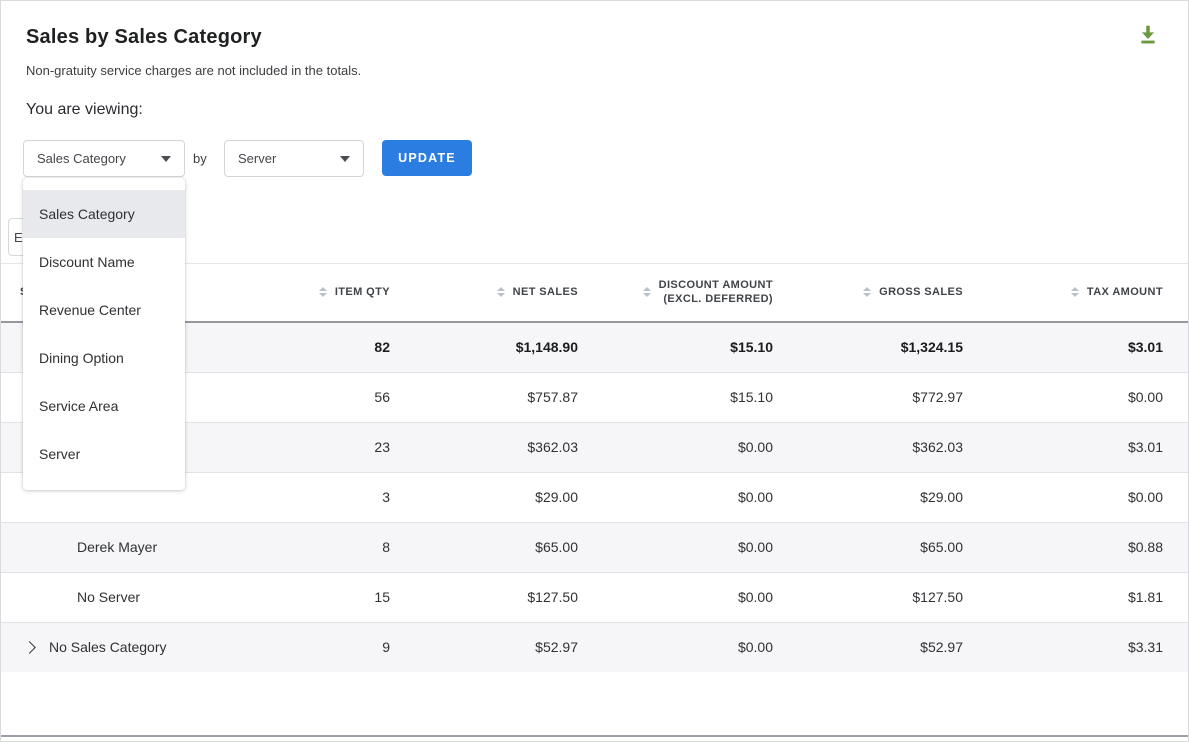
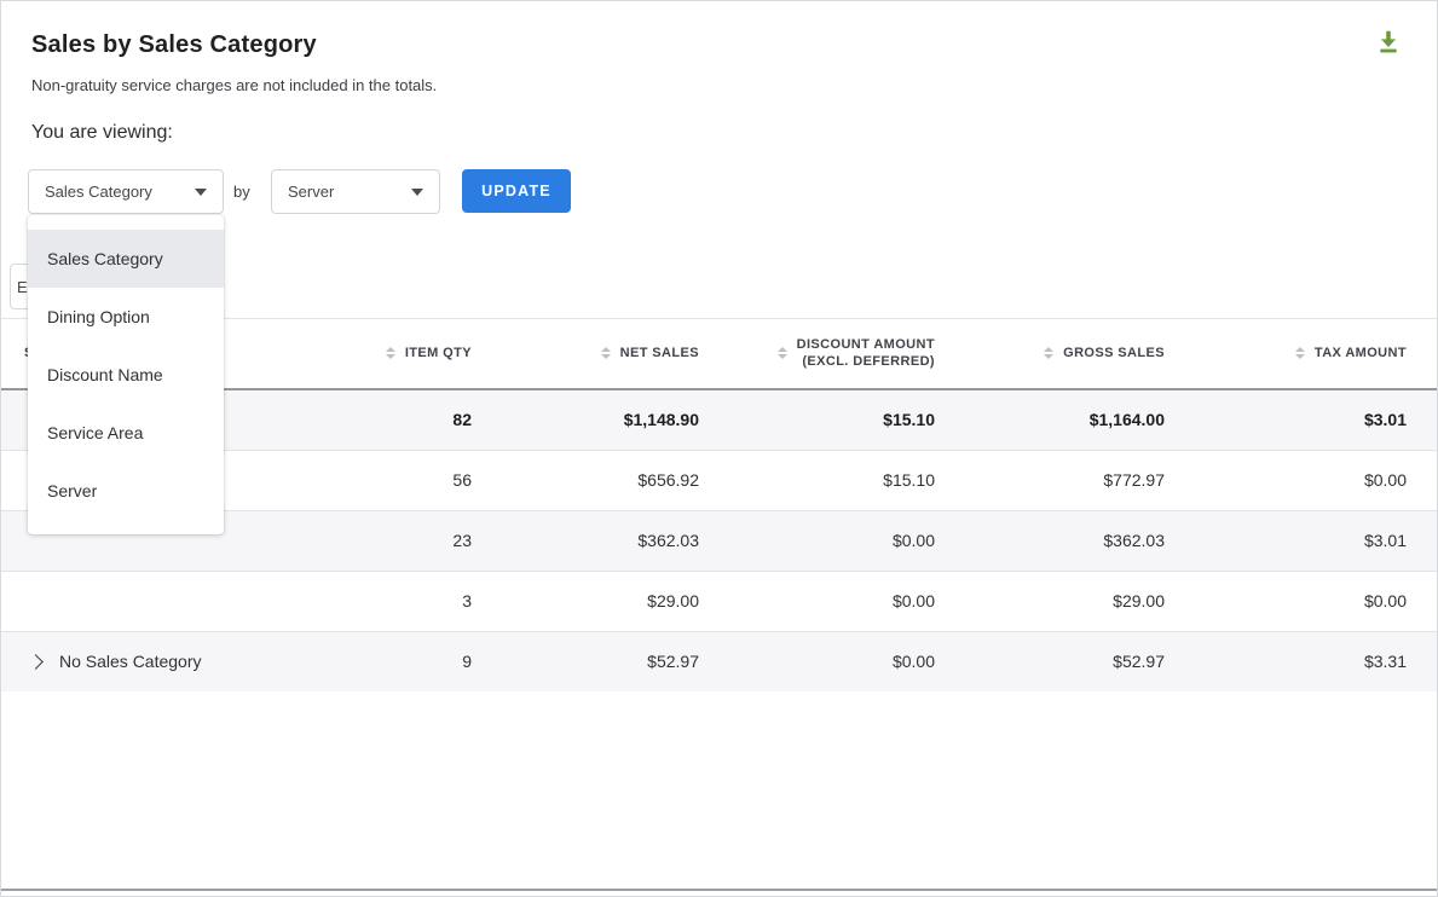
  Sales by Sales Category
  Non-gratuity service charges are not included in the totals.
  You are viewing:
  Sales Category
  by
  Server
  UPDATE
  E
  	ITEM QTY	NET SALES	DISCOUNT AMOUNT (EXCL. DEFERRED)	GROSS SALES	TAX AMOUNT
- 	82	$1,148.90	$15.10	$1,324.15	$3.01
+ 	82	$1,148.90	$15.10	$1,164.00	$3.01
- 	56	$757.87	$15.10	$772.97	$0.00
+ 	56	$656.92	$15.10	$772.97	$0.00
  	23	$362.03	$0.00	$362.03	$3.01
  	3	$29.00	$0.00	$29.00	$0.00
- Derek Mayer	8	$65.00	$0.00	$65.00	$0.88
- No Server	15	$127.50	$0.00	$127.50	$1.81
  No Sales Category	9	$52.97	$0.00	$52.97	$3.31
  Sales Category
- Discount Name
+ Dining Option
- Revenue Center
- Dining Option
+ Discount Name
  Service Area
  Server
